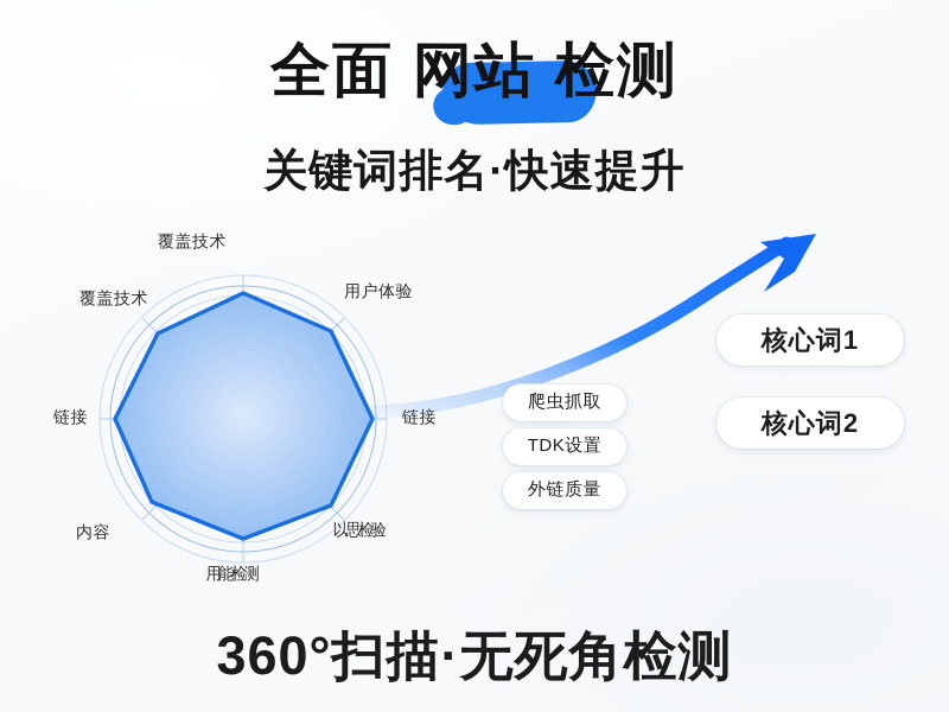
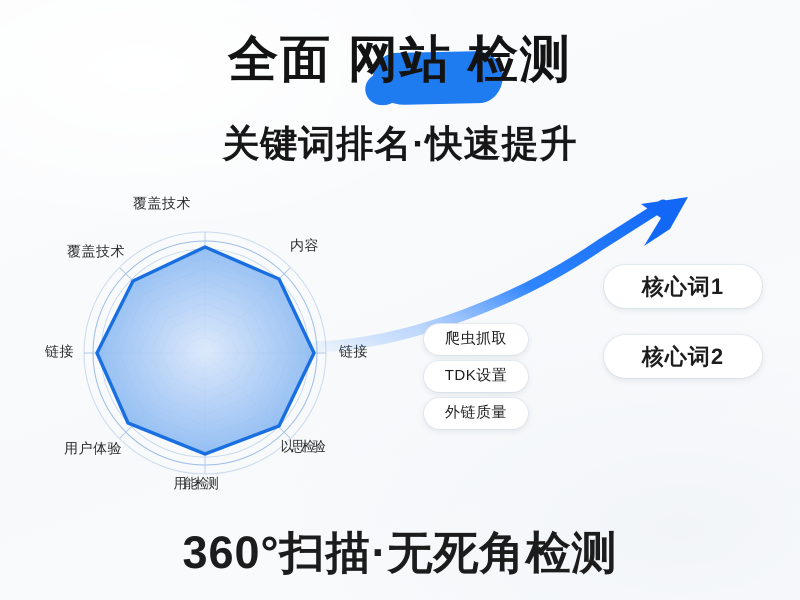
  全面 网站 检测
  关键词排名·快速提升
  覆盖技术
- 用户体验
+ 内容
  链接
  以思检验
  用能检测
- 内容
+ 用户体验
  链接
  覆盖技术
  爬虫抓取
  TDK设置
  外链质量
  核心词1
  核心词2
  360°扫描·无死角检测
